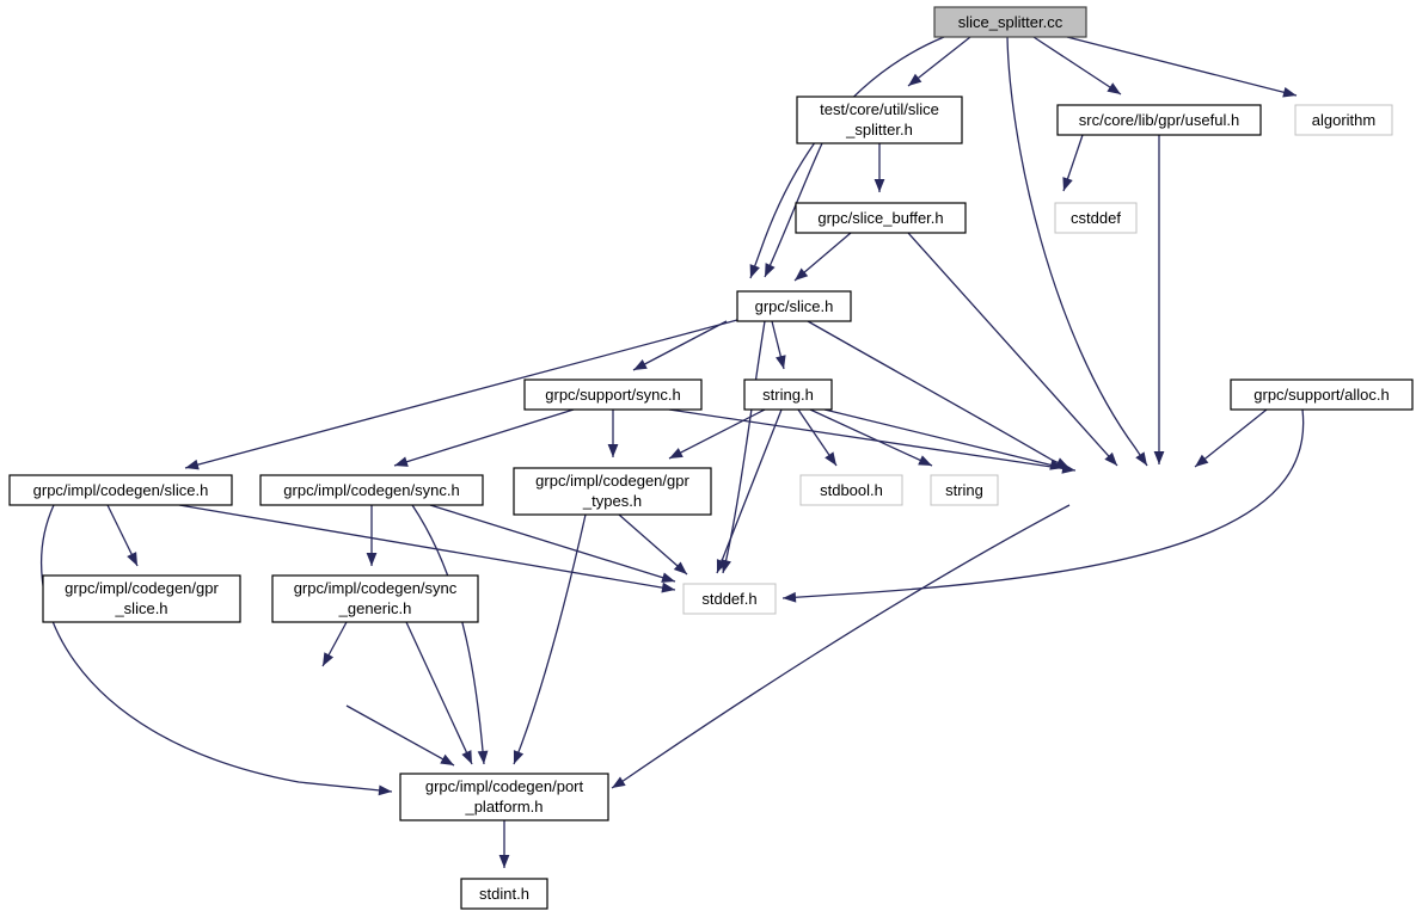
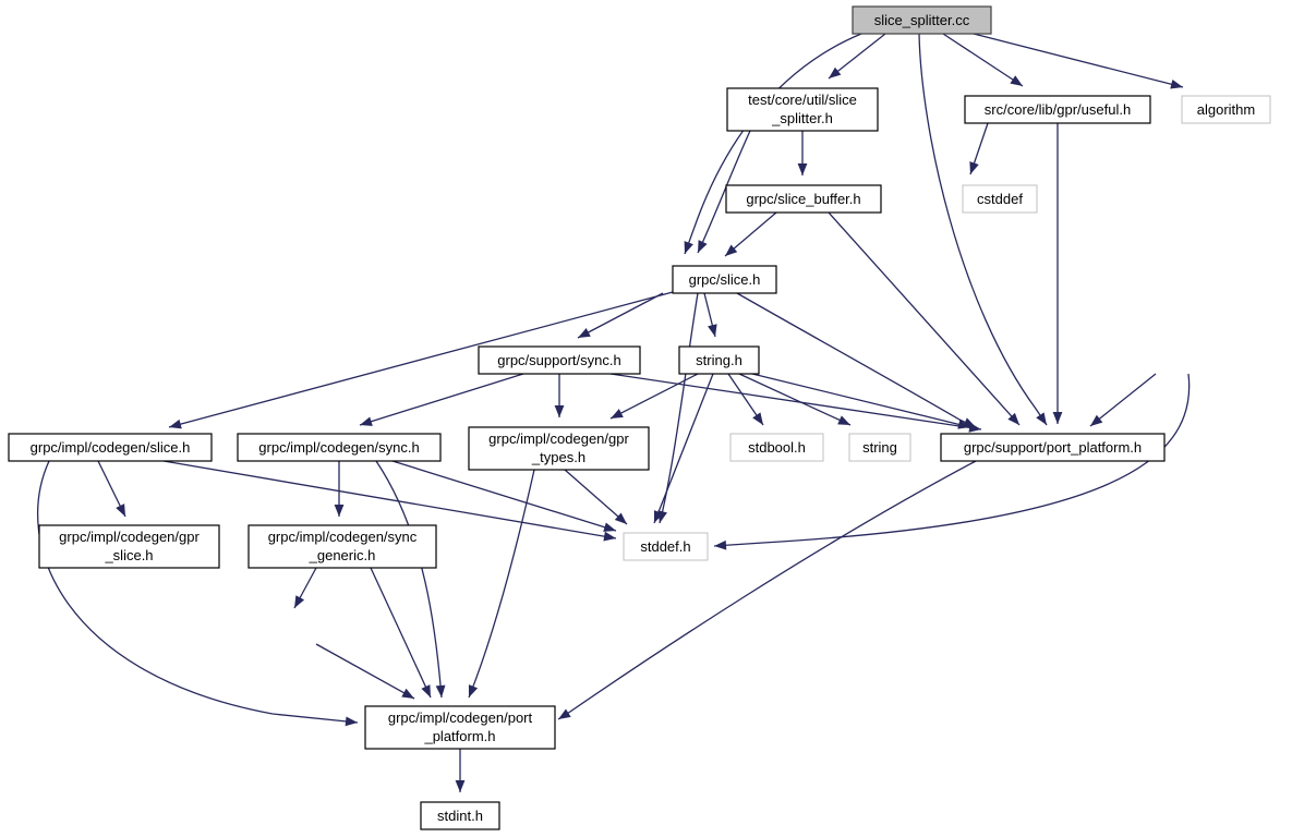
  slice_splitter.cc
  test/core/util/slice
  _splitter.h
  src/core/lib/gpr/useful.h
  algorithm
  grpc/slice_buffer.h
  cstddef
  grpc/slice.h
  grpc/support/sync.h
  string.h
- grpc/support/alloc.h
  grpc/impl/codegen/slice.h
  grpc/impl/codegen/sync.h
  grpc/impl/codegen/gpr
  _types.h
  stdbool.h
  string
+ grpc/support/port_platform.h
  grpc/impl/codegen/gpr
  _slice.h
  grpc/impl/codegen/sync
  _generic.h
  stddef.h
  grpc/impl/codegen/port
  _platform.h
  stdint.h
